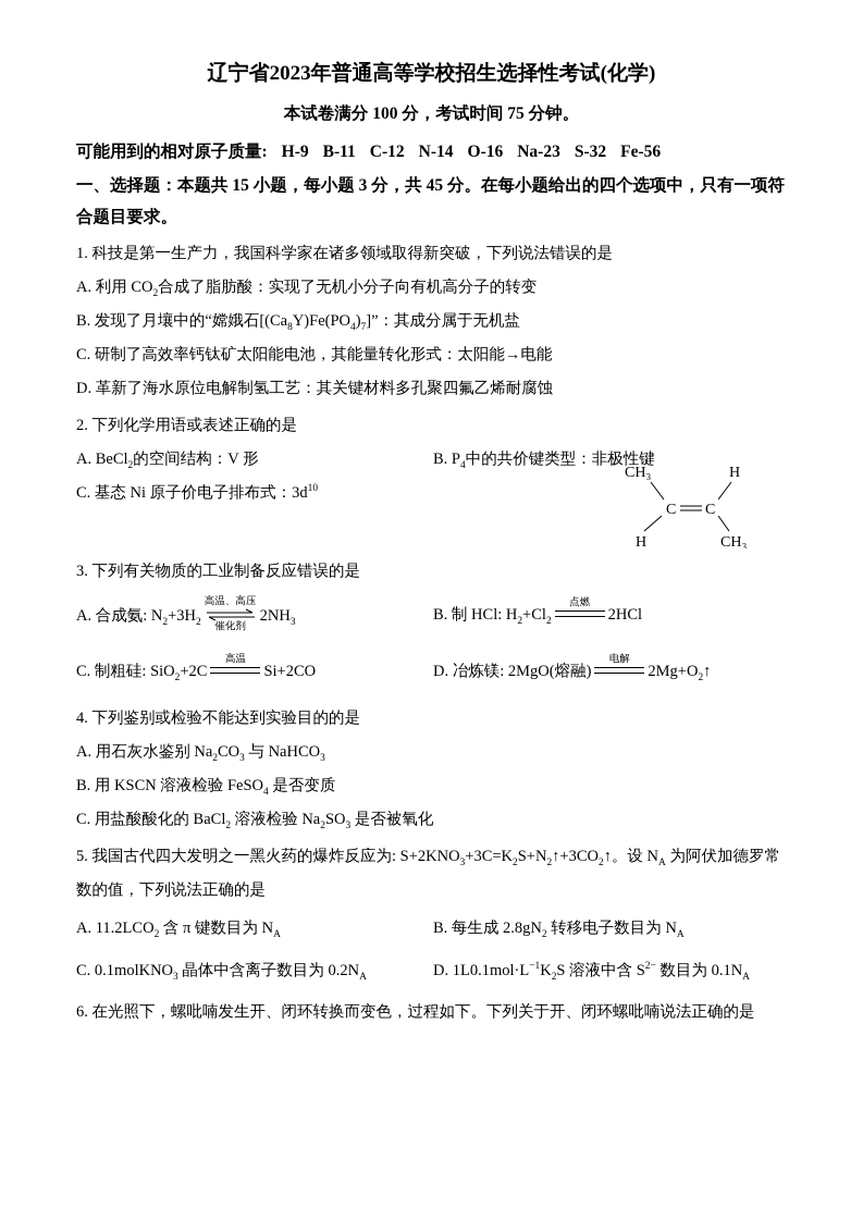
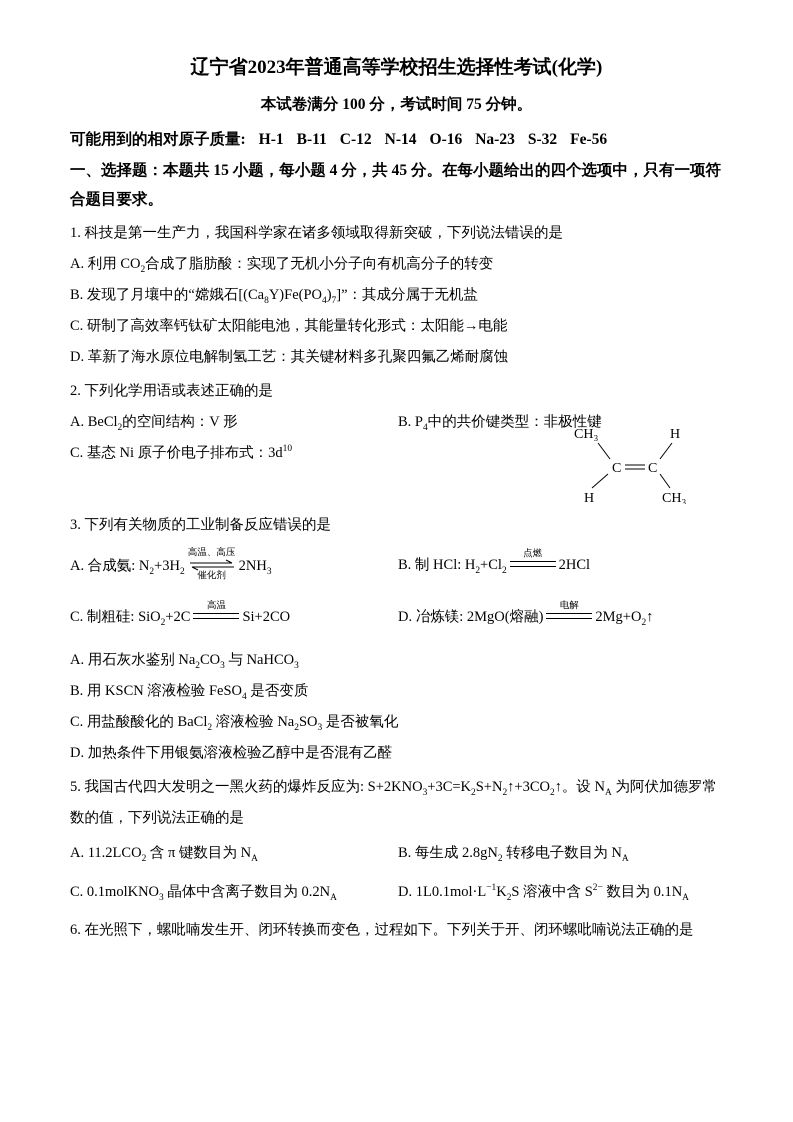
  辽宁省2023年普通高等学校招生选择性考试(化学)
  本试卷满分 100 分，考试时间 75 分钟。
- 可能用到的相对原子质量: H-9 B-11 C-12 N-14 O-16 Na-23 S-32 Fe-56
+ 可能用到的相对原子质量: H-1 B-11 C-12 N-14 O-16 Na-23 S-32 Fe-56
- 一、选择题：本题共 15 小题，每小题 3 分，共 45 分。在每小题给出的四个选项中，只有一项符合题目要求。
+ 一、选择题：本题共 15 小题，每小题 4 分，共 45 分。在每小题给出的四个选项中，只有一项符合题目要求。
  1. 科技是第一生产力，我国科学家在诸多领域取得新突破，下列说法错误的是
  A. 利用 CO2合成了脂肪酸：实现了无机小分子向有机高分子的转变
  B. 发现了月壤中的“嫦娥石[(Ca8Y)Fe(PO4)7]”：其成分属于无机盐
  C. 研制了高效率钙钛矿太阳能电池，其能量转化形式：太阳能→电能
  D. 革新了海水原位电解制氢工艺：其关键材料多孔聚四氟乙烯耐腐蚀
  2. 下列化学用语或表述正确的是
  A. BeCl2的空间结构：V 形
  B. P4中的共价键类型：非极性键
  C. 基态 Ni 原子价电子排布式：3d10
  CH₃
  H
  C
  C
  H
  CH₃
  3. 下列有关物质的工业制备反应错误的是
  A. 合成氨: N2+3H2
  高温、高压
  催化剂
  2NH3
  B. 制 HCl: H2+Cl2
  点燃
  2HCl
  C. 制粗硅: SiO2+2C
  高温
  Si+2CO
  D. 冶炼镁: 2MgO(熔融)
  电解
  2Mg+O2↑
- 4. 下列鉴别或检验不能达到实验目的的是
  A. 用石灰水鉴别 Na2CO3 与 NaHCO3
  B. 用 KSCN 溶液检验 FeSO4 是否变质
  C. 用盐酸酸化的 BaCl2 溶液检验 Na2SO3 是否被氧化
+ D. 加热条件下用银氨溶液检验乙醇中是否混有乙醛
  5. 我国古代四大发明之一黑火药的爆炸反应为: S+2KNO3+3C=K2S+N2↑+3CO2↑。设 NA 为阿伏加德罗常数的值，下列说法正确的是
  A. 11.2LCO2 含 π 键数目为 NA
  B. 每生成 2.8gN2 转移电子数目为 NA
  C. 0.1molKNO3 晶体中含离子数目为 0.2NA
  D. 1L0.1mol·L−1K2S 溶液中含 S2− 数目为 0.1NA
  6. 在光照下，螺吡喃发生开、闭环转换而变色，过程如下。下列关于开、闭环螺吡喃说法正确的是
